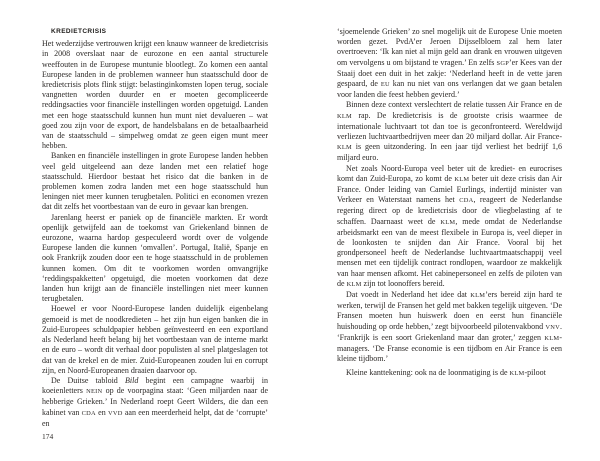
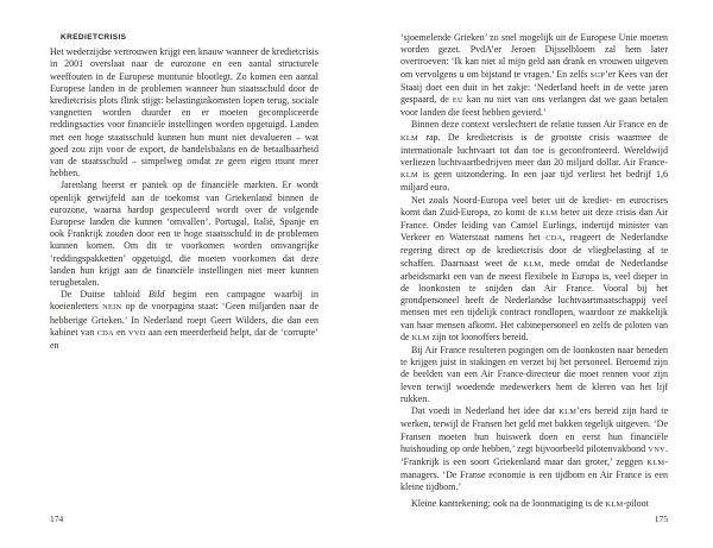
- Het wederzijdse vertrouwen krijgt een knauw wanneer de kredietcrisis in 2008 overslaat naar de eurozone en een aantal structurele weeffouten in de Europese muntunie blootlegt. Zo komen een aantal Europese landen in de problemen wanneer hun staatsschuld door de kredietcrisis plots flink stijgt: belastinginkomsten lopen terug, sociale vangnetten worden duurder en er moeten gecompliceerde reddingsacties voor financiële instellingen worden opgetuigd. Landen met een hoge staatsschuld kunnen hun munt niet devalueren – wat goed zou zijn voor de export, de handelsbalans en de betaalbaarheid van de staatsschuld – simpelweg omdat ze geen eigen munt meer hebben.
+ Het wederzijdse vertrouwen krijgt een knauw wanneer de kredietcrisis in 2001 overslaat naar de eurozone en een aantal structurele weeffouten in de Europese muntunie blootlegt. Zo komen een aantal Europese landen in de problemen wanneer hun staatsschuld door de kredietcrisis plots flink stijgt: belastinginkomsten lopen terug, sociale vangnetten worden duurder en er moeten gecompliceerde reddingsacties voor financiële instellingen worden opgetuigd. Landen met een hoge staatsschuld kunnen hun munt niet devalueren – wat goed zou zijn voor de export, de handelsbalans en de betaalbaarheid van de staatsschuld – simpelweg omdat ze geen eigen munt meer hebben.
- Banken en financiële instellingen in grote Europese landen hebben veel geld uitgeleend aan deze landen met een relatief hoge staatsschuld. Hierdoor bestaat het risico dat die banken in de problemen komen zodra landen met een hoge staatsschuld hun leningen niet meer kunnen terugbetalen. Politici en economen vrezen dat dit zelfs het voortbestaan van de euro in gevaar kan brengen.
  Jarenlang heerst er paniek op de financiële markten. Er wordt openlijk getwijfeld aan de toekomst van Griekenland binnen de eurozone, waarna hardop gespeculeerd wordt over de volgende Europese landen die kunnen ‘omvallen’. Portugal, Italië, Spanje en ook Frankrijk zouden door een te hoge staatsschuld in de problemen kunnen komen. Om dit te voorkomen worden omvangrijke ‘reddingspakketten’ opgetuigd, die moeten voorkomen dat deze landen hun krijgt aan de financiële instellingen niet meer kunnen terugbetalen.
- Hoewel er voor Noord-Europese landen duidelijk eigenbelang gemoeid is met de noodkredieten – het zijn hun eigen banken die in Zuid-Europees schuldpapier hebben geïnvesteerd en een exportland als Nederland heeft belang bij het voortbestaan van de interne markt en de euro – wordt dit verhaal door populisten al snel platgeslagen tot dat van de krekel en de mier. Zuid-Europeanen zouden lui en corrupt zijn, en Noord-Europeanen draaien daarvoor op.
  De Duitse tabloid Bild begint een campagne waarbij in koeienletters op de voorpagina staat: ‘Geen miljarden naar de hebberige Grieken.’ In Nederland roept Geert Wilders, die dan een kabinet van en aan een meerderheid helpt, dat de ‘corrupte’ en
  ‘sjoemelende Grieken’ zo snel mogelijk uit de Europese Unie moeten worden gezet. PvdA’er Jeroen Dijsselbloem zal hem later overtroeven: ‘Ik kan niet al mijn geld aan drank en vrouwen uitgeven om vervolgens u om bijstand te vragen.’ En zelfs ’er Kees van der Staaij doet een duit in het zakje: ‘Nederland heeft in de vette jaren gespaard, de kan nu niet van ons verlangen dat we gaan betalen voor landen die feest hebben gevierd.’
  Binnen deze context verslechtert de relatie tussen Air France en de rap. De kredietcrisis is de grootste crisis waarmee de internationale luchtvaart tot dan toe is geconfronteerd. Wereldwijd verliezen luchtvaartbedrijven meer dan 20 miljard dollar. Air France- is geen uitzondering. In een jaar tijd verliest het bedrijf 1,6 miljard euro.
  Net zoals Noord-Europa veel beter uit de krediet- en eurocrises komt dan Zuid-Europa, zo komt de beter uit deze crisis dan Air France. Onder leiding van Camiel Eurlings, indertijd minister van Verkeer en Waterstaat namens het , reageert de Nederlandse regering direct op de kredietcrisis door de vliegbelasting af te schaffen. Daarnaast weet de , mede omdat de Nederlandse arbeidsmarkt een van de meest flexibele in Europa is, veel dieper in de loonkosten te snijden dan Air France. Vooral bij het grondpersoneel heeft de Nederlandse luchtvaartmaatschappij veel mensen met een tijdelijk contract rondlopen, waardoor ze makkelijk van haar mensen afkomt. Het cabinepersoneel en zelfs de piloten van de zijn tot loonoffers bereid.
+ Bij Air France resulteren pogingen om de loonkosten naar beneden te krijgen juist in stakingen en verzet bij het personeel. Beroemd zijn de beelden van een Air France-directeur die moet rennen voor zijn leven terwijl woedende medewerkers hem de kleren van het lijf rukken.
  Dat voedt in Nederland het idee dat ’ers bereid zijn hard te werken, terwijl de Fransen het geld met bakken tegelijk uitgeven. ‘De Fransen moeten hun huiswerk doen en eerst hun financiële huishouding op orde hebben,’ zegt bijvoorbeeld pilotenvakbond . ‘Frankrijk is een soort Griekenland maar dan groter,’ zeggen -managers. ‘De Franse economie is een tijdbom en Air France is een kleine tijdbom.’
  Kleine kanttekening: ook na de loonmatiging is de -piloot
  174
+ 175
